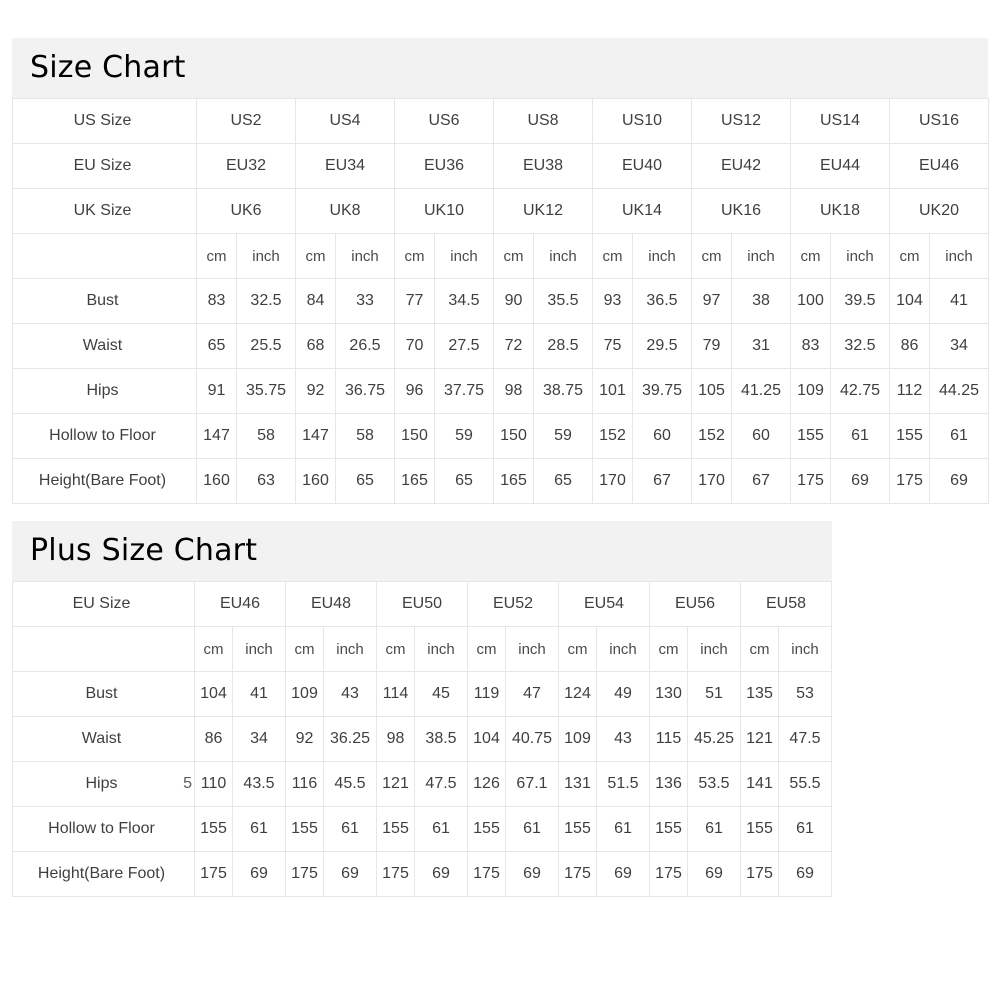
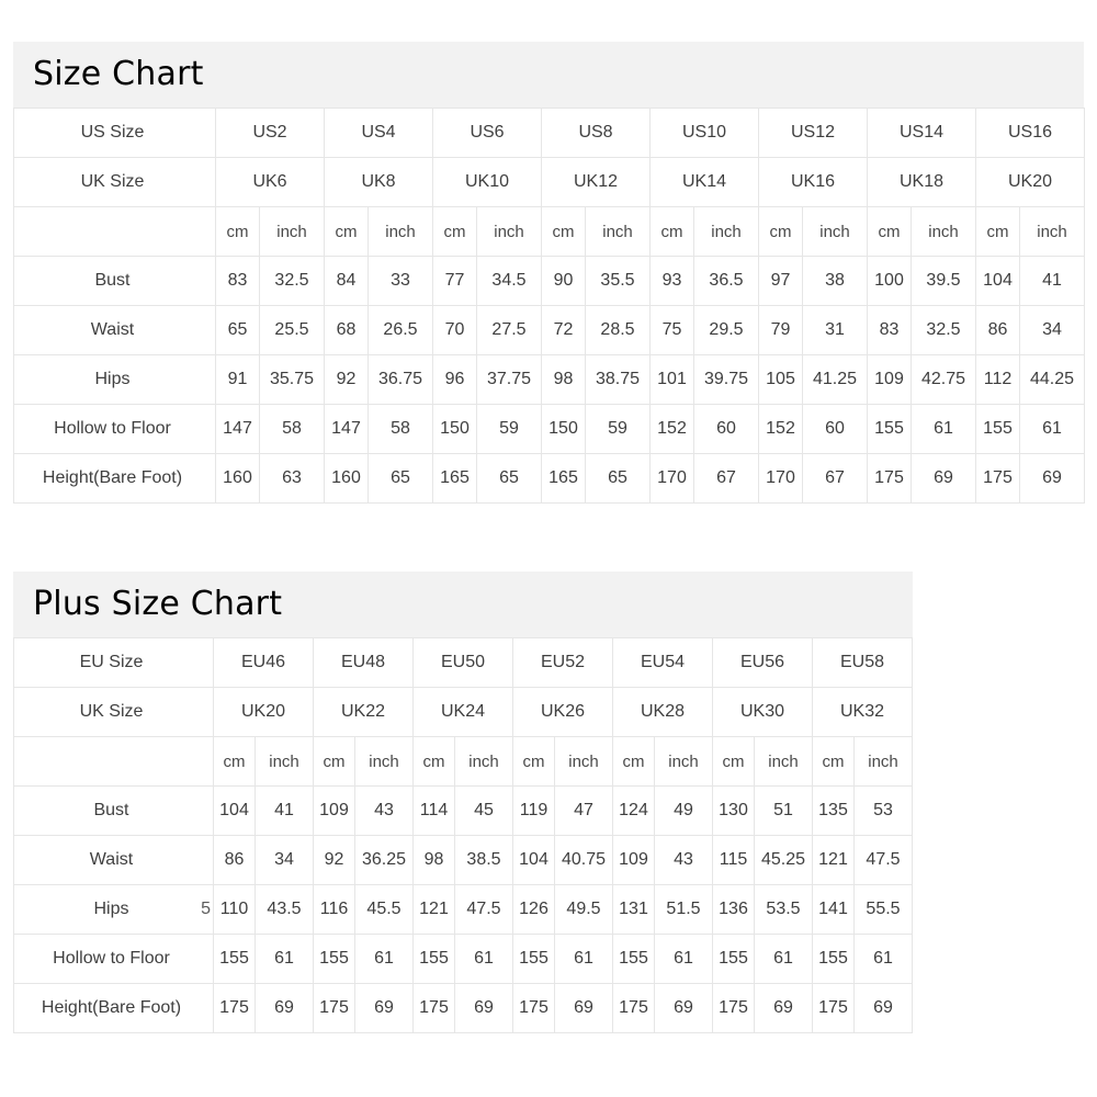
  Size Chart
  US Size	US2	US4	US6	US8	US10	US12	US14	US16
- EU Size	EU32	EU34	EU36	EU38	EU40	EU42	EU44	EU46
  UK Size	UK6	UK8	UK10	UK12	UK14	UK16	UK18	UK20
  	cm	inch	cm	inch	cm	inch	cm	inch	cm	inch	cm	inch	cm	inch	cm	inch
  Bust	83	32.5	84	33	77	34.5	90	35.5	93	36.5	97	38	100	39.5	104	41
  Waist	65	25.5	68	26.5	70	27.5	72	28.5	75	29.5	79	31	83	32.5	86	34
  Hips	91	35.75	92	36.75	96	37.75	98	38.75	101	39.75	105	41.25	109	42.75	112	44.25
  Hollow to Floor	147	58	147	58	150	59	150	59	152	60	152	60	155	61	155	61
  Height(Bare Foot)	160	63	160	65	165	65	165	65	170	67	170	67	175	69	175	69
  Plus Size Chart
  EU Size	EU46	EU48	EU50	EU52	EU54	EU56	EU58
+ UK Size	UK20	UK22	UK24	UK26	UK28	UK30	UK32
  	cm	inch	cm	inch	cm	inch	cm	inch	cm	inch	cm	inch	cm	inch
  Bust	104	41	109	43	114	45	119	47	124	49	130	51	135	53
  Waist	86	34	92	36.25	98	38.5	104	40.75	109	43	115	45.25	121	47.5
- Hips 5	110	43.5	116	45.5	121	47.5	126	67.1	131	51.5	136	53.5	141	55.5
+ Hips 5	110	43.5	116	45.5	121	47.5	126	49.5	131	51.5	136	53.5	141	55.5
  Hollow to Floor	155	61	155	61	155	61	155	61	155	61	155	61	155	61
  Height(Bare Foot)	175	69	175	69	175	69	175	69	175	69	175	69	175	69
